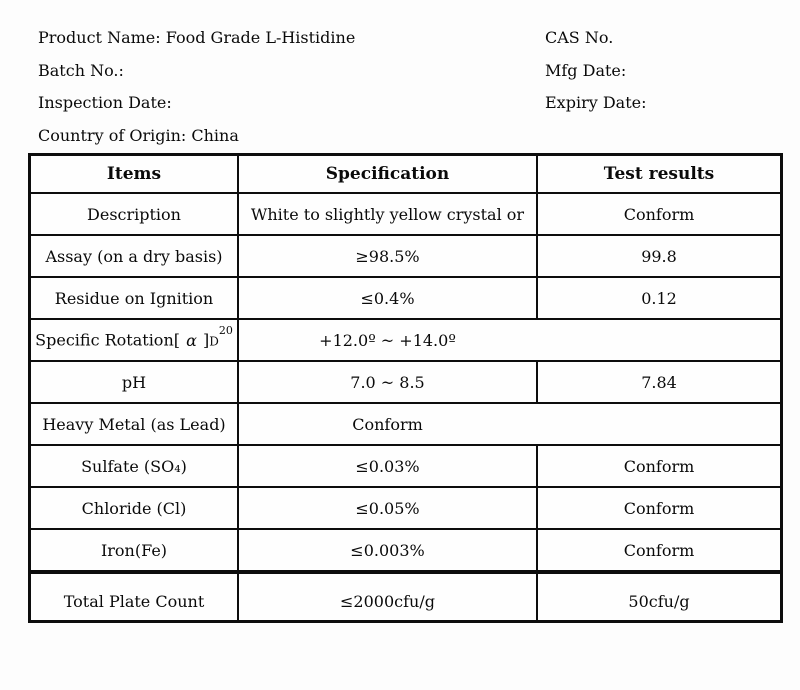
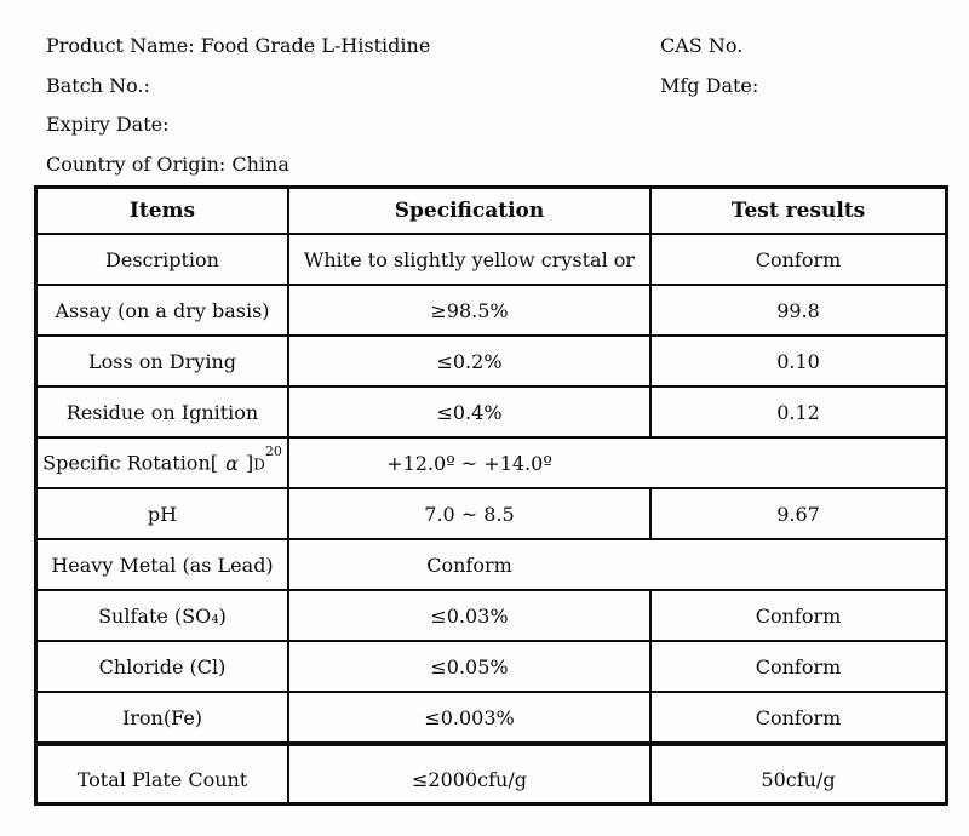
  Product Name: Food Grade L-Histidine
  CAS No.
  Batch No.:
  Mfg Date:
- Inspection Date:
  Expiry Date:
  Country of Origin: China
  Items
  Specification
  Test results
  Description
  White to slightly yellow crystal or
  Conform
  Assay (on a dry basis)
  ≥98.5%
  99.8
+ Loss on Drying
+ ≤0.2%
+ 0.10
  Residue on Ignition
  ≤0.4%
  0.12
  Specific Rotation[ α ]D20
  +12.0º ~ +14.0º
  pH
  7.0 ~ 8.5
- 7.84
+ 9.67
  Heavy Metal (as Lead)
  Conform
  Sulfate (SO₄)
  ≤0.03%
  Conform
  Chloride (Cl)
  ≤0.05%
  Conform
  Iron(Fe)
  ≤0.003%
  Conform
  Total Plate Count
  ≤2000cfu/g
  50cfu/g
